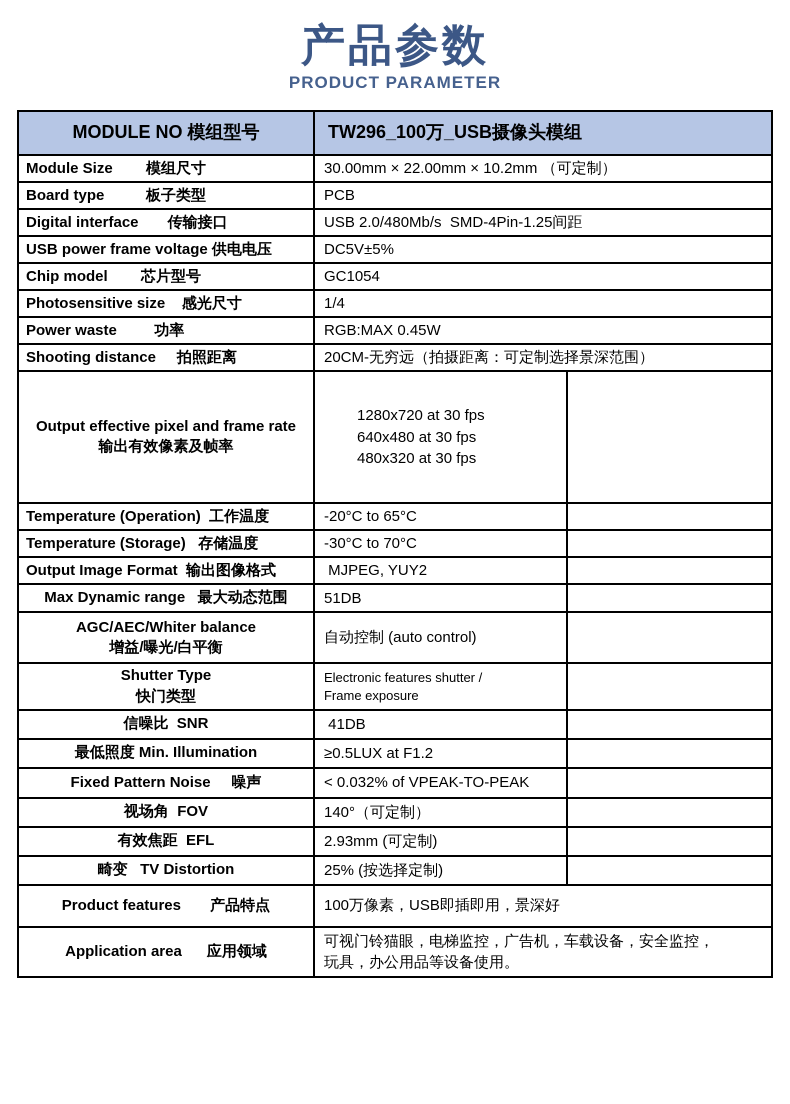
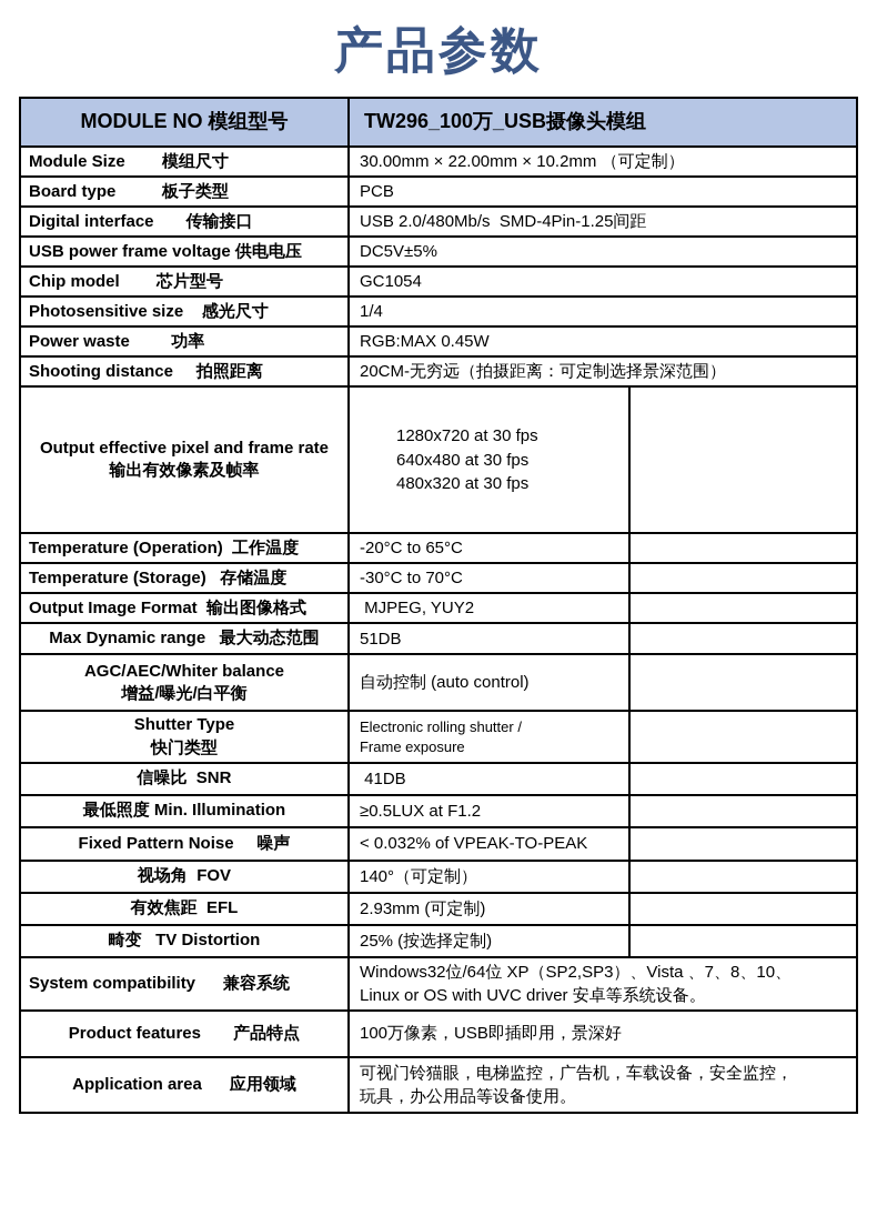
  产品参数
- PRODUCT PARAMETER
  MODULE NO 模组型号	TW296_100万_USB摄像头模组
  Module Size 模组尺寸	30.00mm × 22.00mm × 10.2mm （可定制）
  Board type 板子类型	PCB
  Digital interface 传输接口	USB 2.0/480Mb/s SMD-4Pin-1.25间距
  USB power frame voltage 供电电压	DC5V±5%
  Chip model 芯片型号	GC1054
  Photosensitive size 感光尺寸	1/4
  Power waste 功率	RGB:MAX 0.45W
  Shooting distance 拍照距离	20CM-无穷远（拍摄距离：可定制选择景深范围）
  Output effective pixel and frame rate 输出有效像素及帧率	1280x720 at 30 fps 640x480 at 30 fps 480x320 at 30 fps
  Temperature (Operation) 工作温度	-20°C to 65°C
  Temperature (Storage) 存储温度	-30°C to 70°C
  Output Image Format 输出图像格式	MJPEG, YUY2
  Max Dynamic range 最大动态范围	51DB
  AGC/AEC/Whiter balance 增益/曝光/白平衡	自动控制 (auto control)
- Shutter Type 快门类型	Electronic features shutter / Frame exposure
+ Shutter Type 快门类型	Electronic rolling shutter / Frame exposure
  信噪比 SNR	41DB
  最低照度 Min. Illumination	≥0.5LUX at F1.2
  Fixed Pattern Noise 噪声	< 0.032% of VPEAK-TO-PEAK
  视场角 FOV	140°（可定制）
  有效焦距 EFL	2.93mm (可定制)
  畸变 TV Distortion	25% (按选择定制)
+ System compatibility 兼容系统	Windows32位/64位 XP（SP2,SP3）、Vista 、7、8、10、 Linux or OS with UVC driver 安卓等系统设备。
  Product features 产品特点	100万像素，USB即插即用，景深好
  Application area 应用领域	可视门铃猫眼，电梯监控，广告机，车载设备，安全监控， 玩具，办公用品等设备使用。
